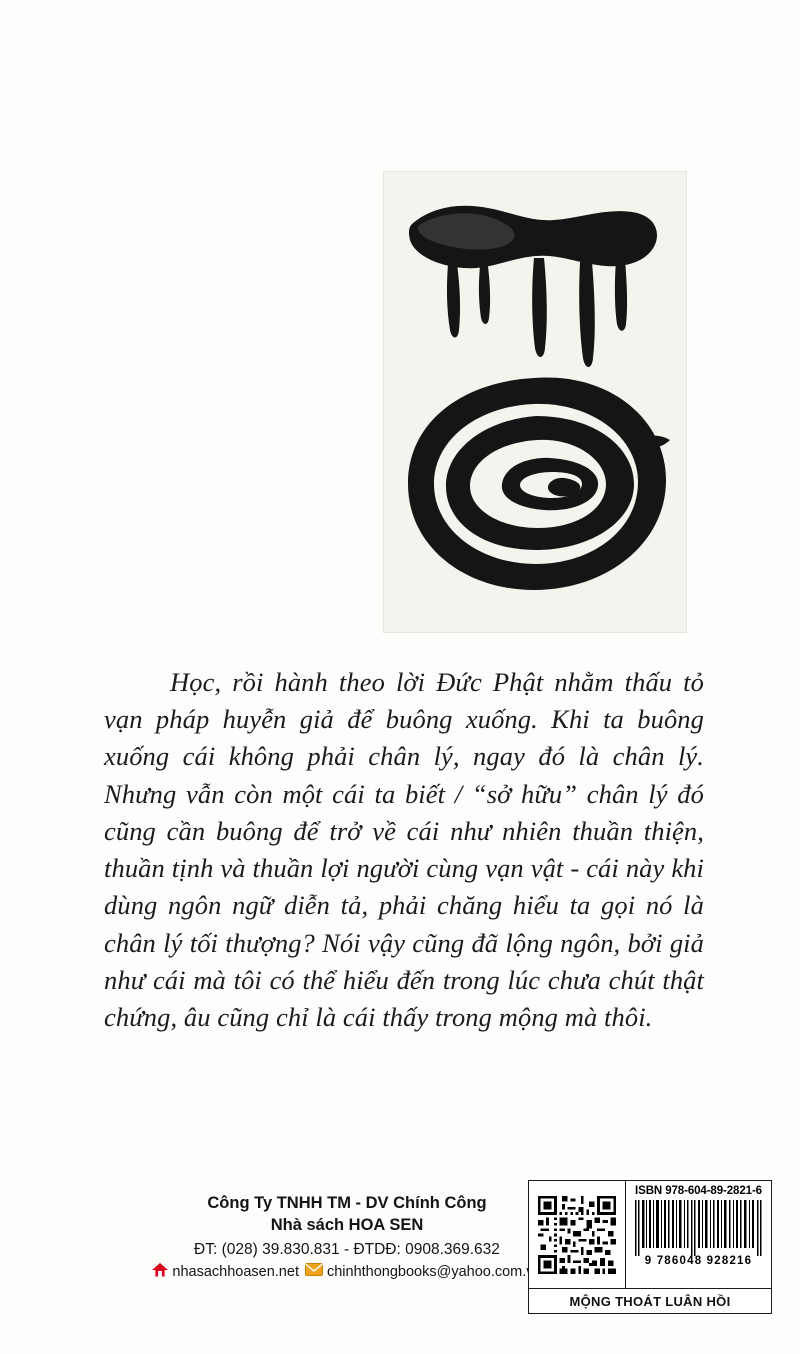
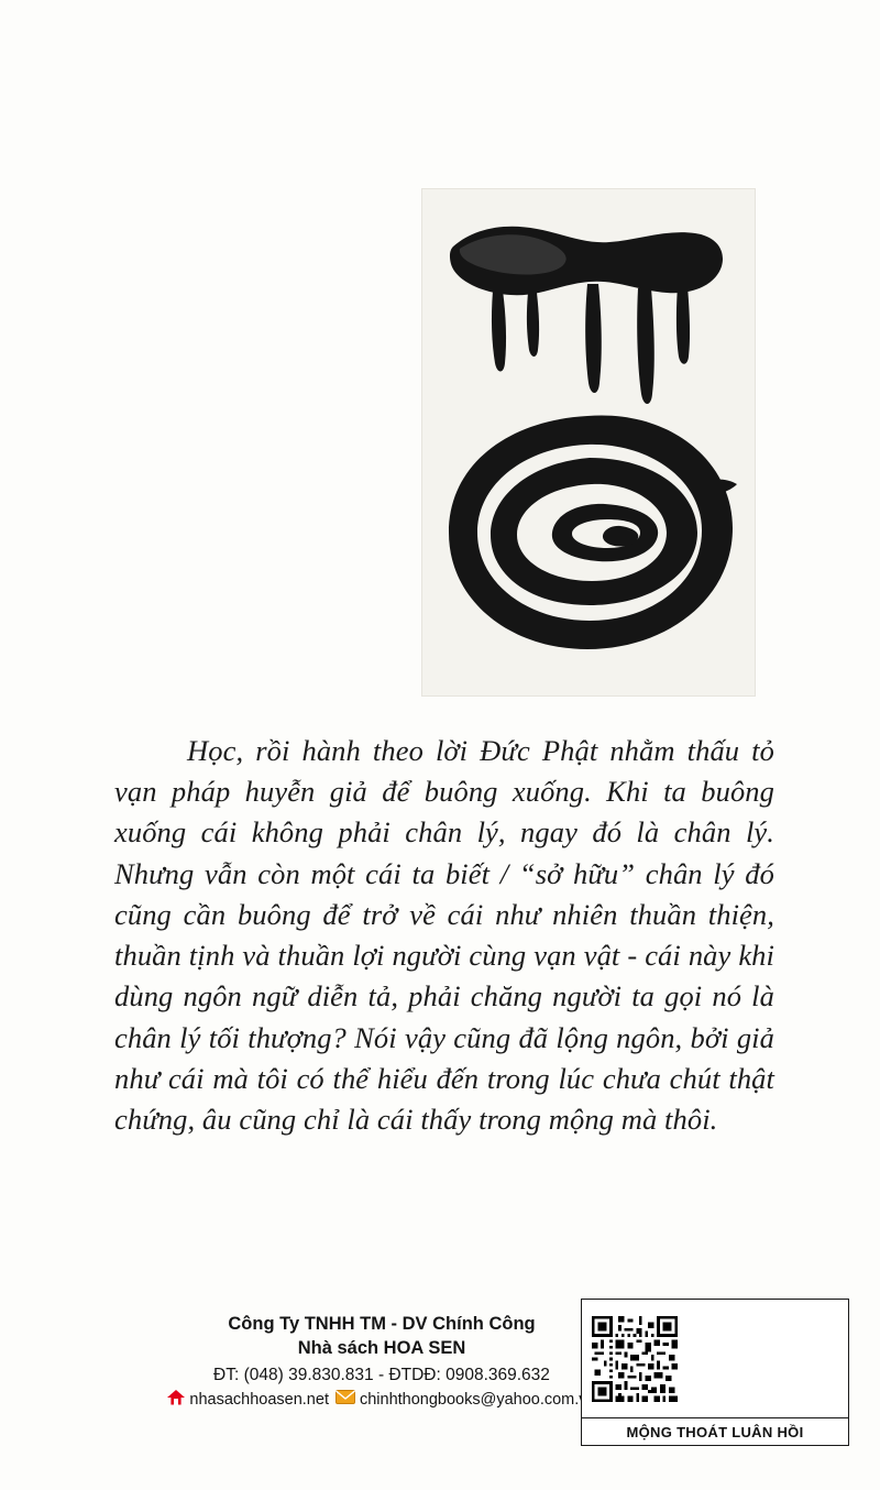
- Học, rồi hành theo lời Đức Phật nhằm thấu tỏ vạn pháp huyễn giả để buông xuống. Khi ta buông xuống cái không phải chân lý, ngay đó là chân lý. Nhưng vẫn còn một cái ta biết / “sở hữu” chân lý đó cũng cần buông để trở về cái như nhiên thuần thiện, thuần tịnh và thuần lợi người cùng vạn vật - cái này khi dùng ngôn ngữ diễn tả, phải chăng hiểu ta gọi nó là chân lý tối thượng? Nói vậy cũng đã lộng ngôn, bởi giả như cái mà tôi có thể hiểu đến trong lúc chưa chút thật chứng, âu cũng chỉ là cái thấy trong mộng mà thôi.
+ Học, rồi hành theo lời Đức Phật nhằm thấu tỏ vạn pháp huyễn giả để buông xuống. Khi ta buông xuống cái không phải chân lý, ngay đó là chân lý. Nhưng vẫn còn một cái ta biết / “sở hữu” chân lý đó cũng cần buông để trở về cái như nhiên thuần thiện, thuần tịnh và thuần lợi người cùng vạn vật - cái này khi dùng ngôn ngữ diễn tả, phải chăng người ta gọi nó là chân lý tối thượng? Nói vậy cũng đã lộng ngôn, bởi giả như cái mà tôi có thể hiểu đến trong lúc chưa chút thật chứng, âu cũng chỉ là cái thấy trong mộng mà thôi.
  Công Ty TNHH TM - DV Chính Công
  Nhà sách HOA SEN
- ĐT: (028) 39.830.831 - ĐTDĐ: 0908.369.632
+ ĐT: (048) 39.830.831 - ĐTDĐ: 0908.369.632
  nhasachhoasen.net
  chinhthongbooks@yahoo.com.
- ISBN 978-604-89-2821-6
- 9 786048 928216
  MỘNG THOÁT LUÂN HỒI
